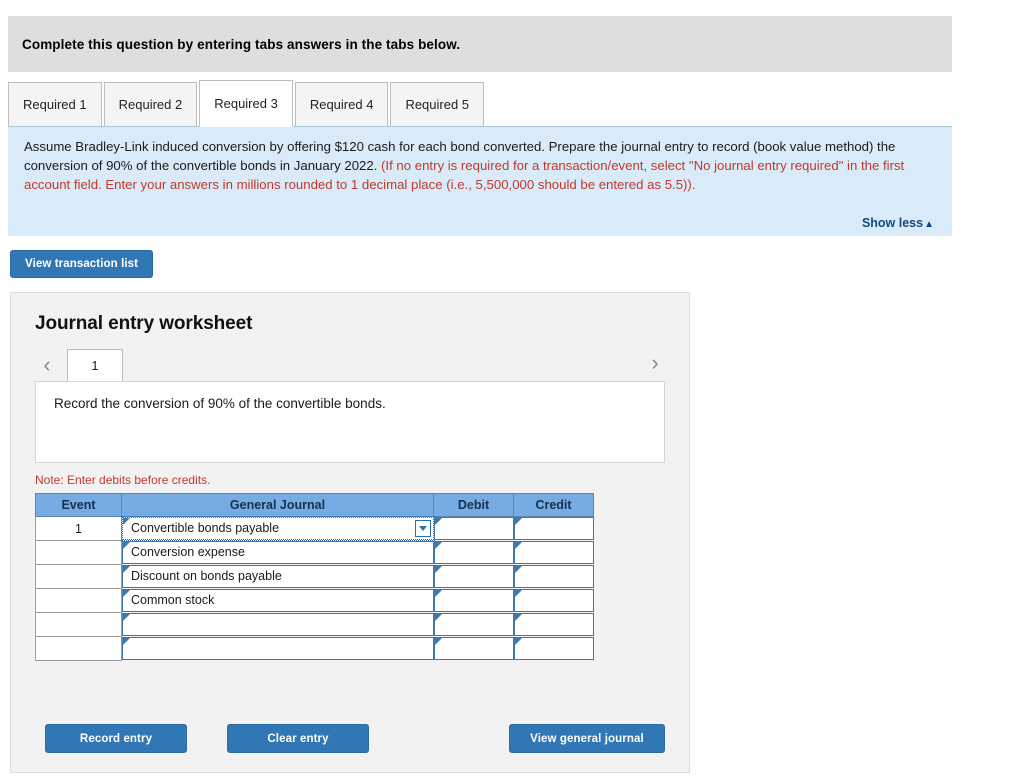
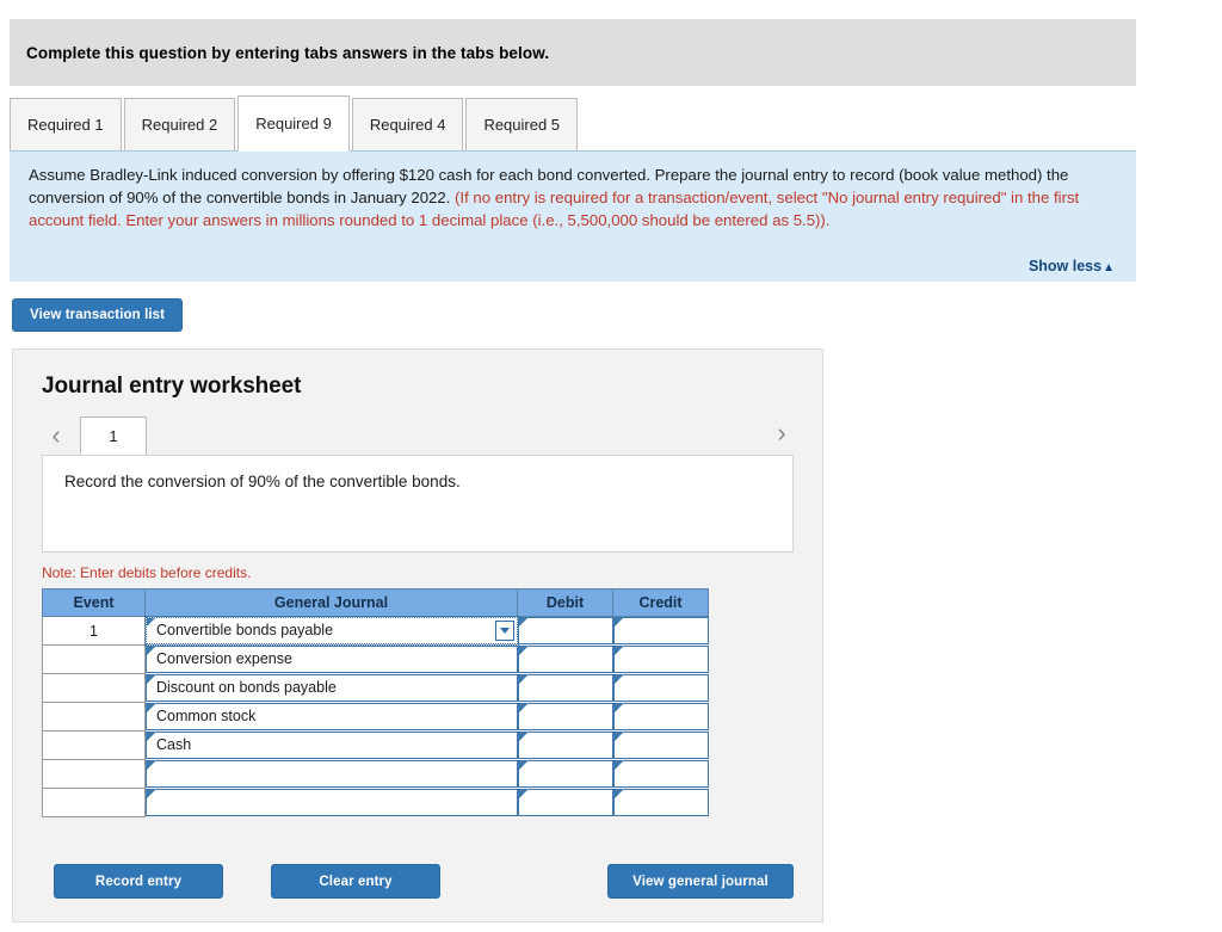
  Complete this question by entering tabs answers in the tabs below.
  Required 1
  Required 2
- Required 3
+ Required 9
  Required 4
  Required 5
  Assume Bradley-Link induced conversion by offering $120 cash for each bond converted. Prepare the journal entry to record (book value method) the conversion of 90% of the convertible bonds in January 2022. (If no entry is required for a transaction/event, select "No journal entry required" in the first account field. Enter your answers in millions rounded to 1 decimal place (i.e., 5,500,000 should be entered as 5.5)).
  Show less▲
  View transaction list
  Journal entry worksheet
  ‹
  1
  ›
  Record the conversion of 90% of the convertible bonds.
  Note: Enter debits before credits.
  Event	General Journal	Debit	Credit
  1	Convertible bonds payable
  	Conversion expense
  	Discount on bonds payable
  	Common stock
+ 	Cash
  Record entry
  Clear entry
  View general journal
